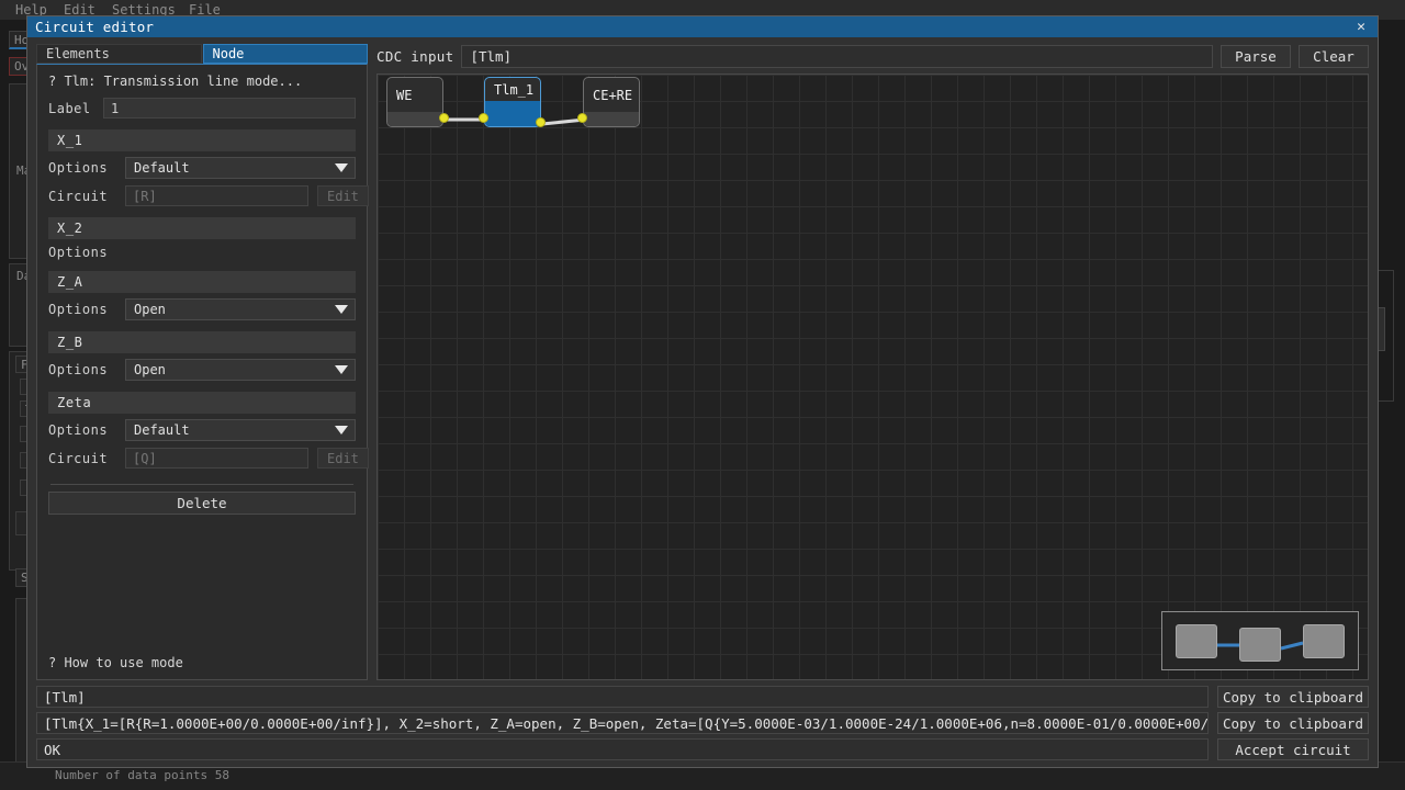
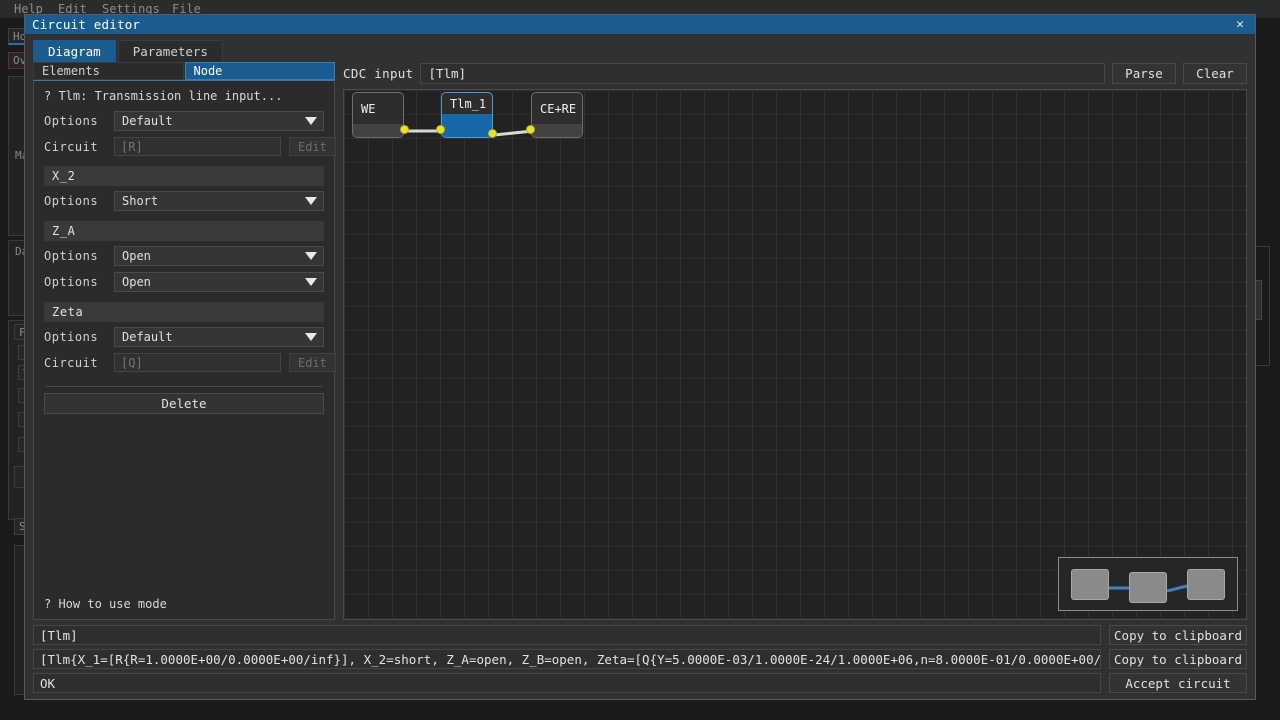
  Help
  Edit
  Settings
  File
  Ho
  Ov
  F
  S
- Number of data points 58
  Circuit editor
  ✕
+ Diagram
+ Parameters
  Elements
  Node
- ? Tlm: Transmission line mode...
+ ? Tlm: Transmission line input...
- Label
- 1
- X_1
  Options
  Default
  Circuit
  [R]
  Edit
  X_2
  Options
+ Short
  Z_A
  Options
  Open
- Z_B
  Options
  Open
  Zeta
  Options
  Default
  Circuit
  [Q]
  Edit
  Delete
  ? How to use mode
  CDC input
  [Tlm]
  Parse
  Clear
  WE
  Tlm_1
  CE+RE
  [Tlm]
  Copy to clipboard
  [Tlm{X_1=[R{R=1.0000E+00/0.0000E+00/inf}], X_2=short, Z_A=open, Z_B=open, Zeta=[Q{Y=5.0000E-03/1.0000E-24/1.0000E+06,n=8.0000E-01/0.0000E+00/
  Copy to clipboard
  OK
  Accept circuit
